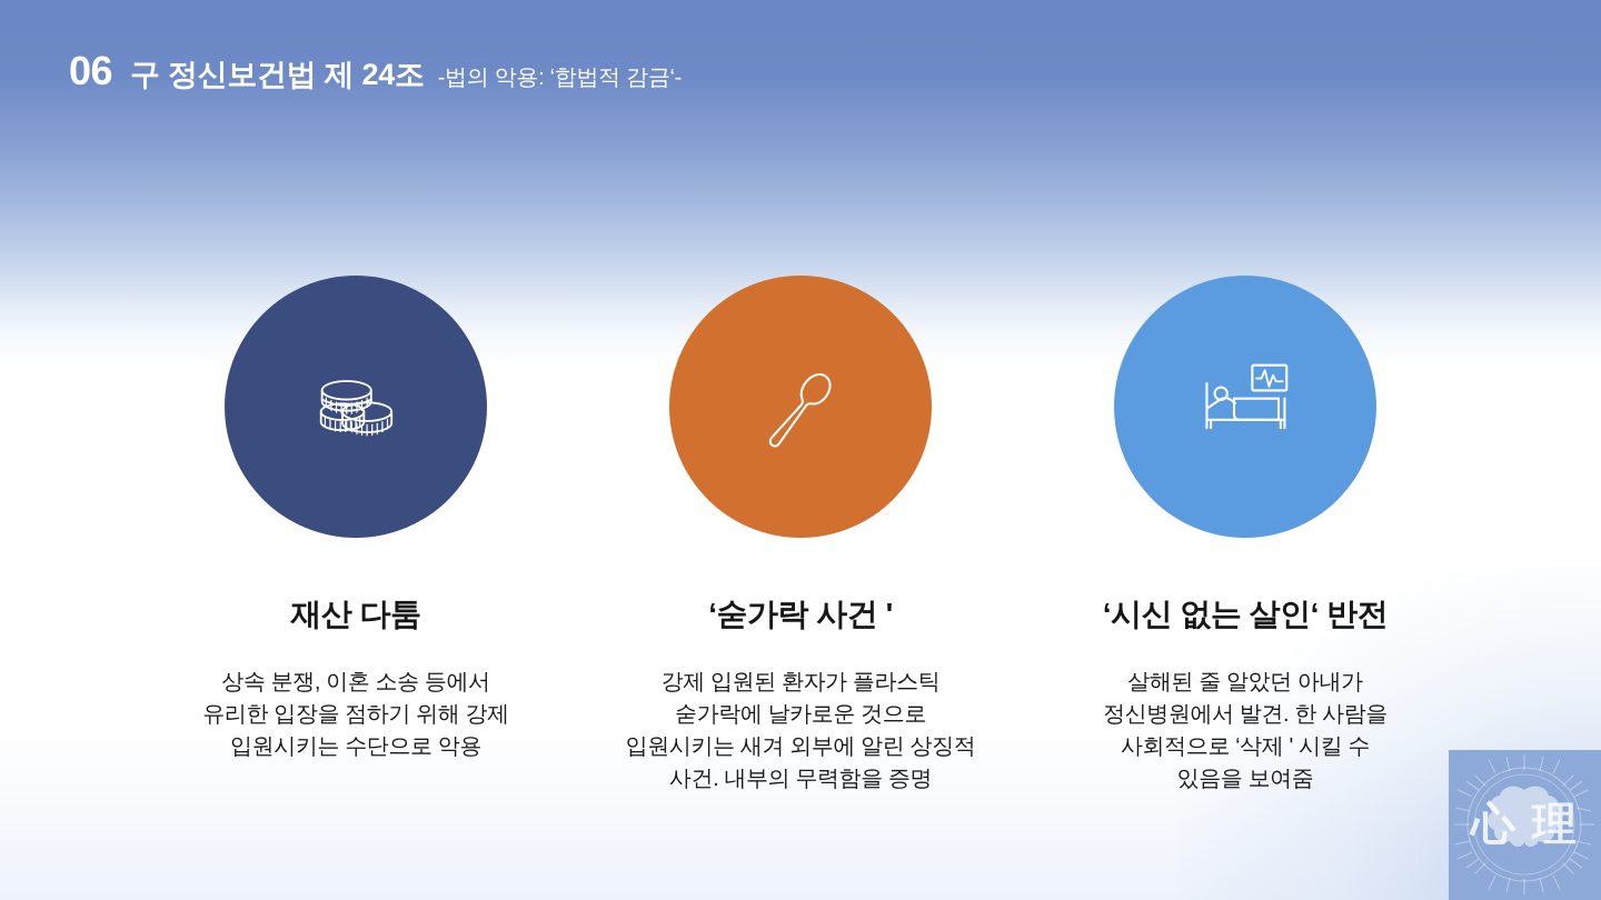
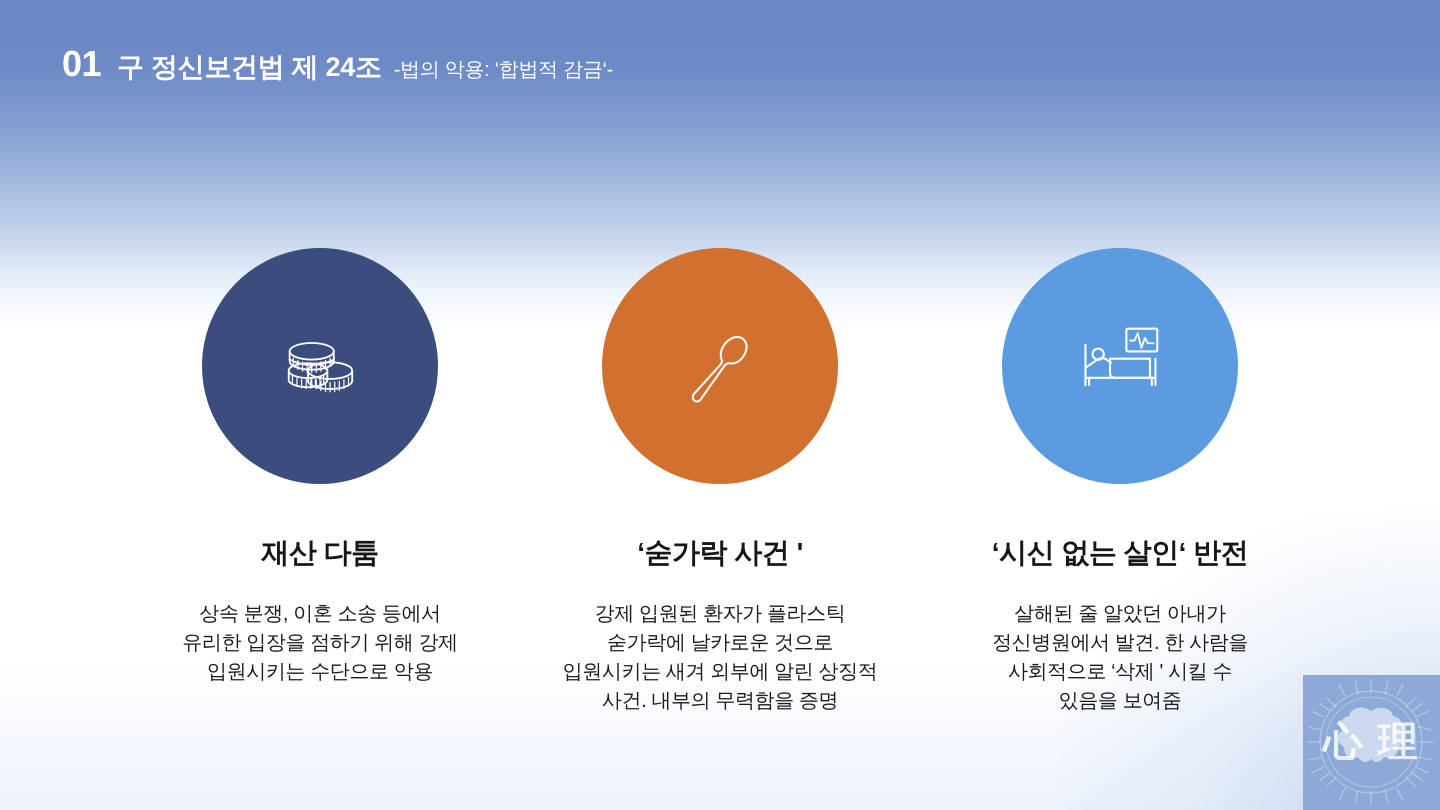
- 06
+ 01
  구 정신보건법 제 24조
  -법의 악용: ‘합법적 감금‘-
  재산 다툼
  상속 분쟁, 이혼 소송 등에서
  유리한 입장을 점하기 위해 강제
  입원시키는 수단으로 악용
  ‘숟가락 사건 '
  강제 입원된 환자가 플라스틱
  숟가락에 날카로운 것으로
  입원시키는 새겨 외부에 알린 상징적
  사건. 내부의 무력함을 증명
  ‘시신 없는 살인‘ 반전
  살해된 줄 알았던 아내가
  정신병원에서 발견. 한 사람을
  사회적으로 ‘삭제 ' 시킬 수
  있음을 보여줌
  心
  理
